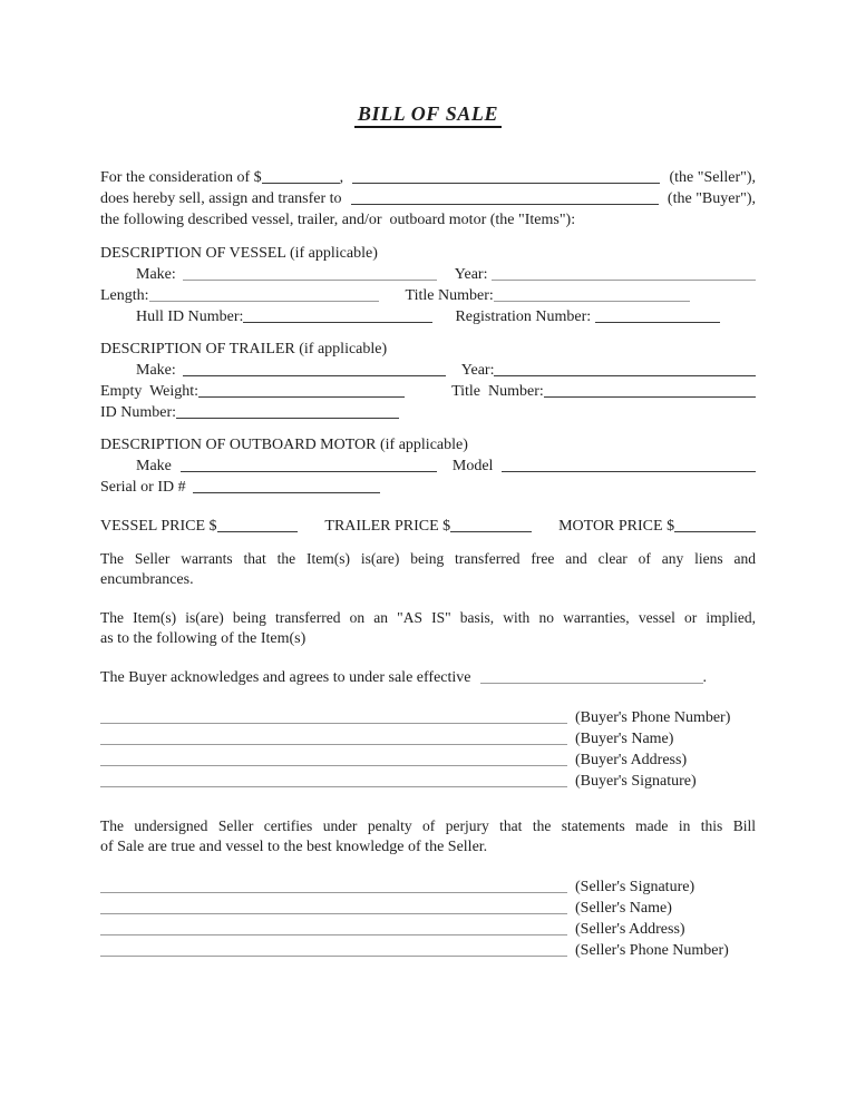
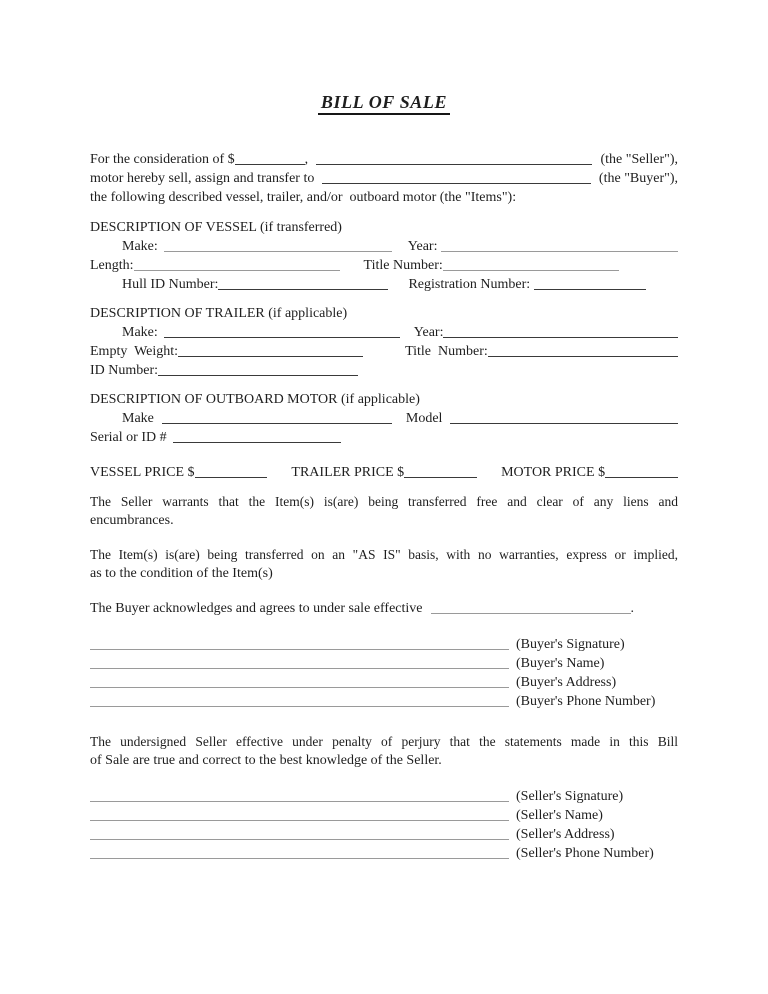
  BILL OF SALE
  For the consideration of $
  ,
  (the "Seller"),
- does hereby sell, assign and transfer to
+ motor hereby sell, assign and transfer to
  (the "Buyer"),
  the following described vessel, trailer, and/or outboard motor (the "Items"):
- DESCRIPTION OF VESSEL (if applicable)
+ DESCRIPTION OF VESSEL (if transferred)
  Make:
  Year:
  Length:
  Title Number:
  Hull ID Number:
  Registration Number:
  DESCRIPTION OF TRAILER (if applicable)
  Make:
  Year:
  Empty Weight:
  Title Number:
  ID Number:
  DESCRIPTION OF OUTBOARD MOTOR (if applicable)
  Make
  Model
  Serial or ID #
  VESSEL PRICE $
  TRAILER PRICE $
  MOTOR PRICE $
  The Seller warrants that the Item(s) is(are) being transferred free and clear of any liens and
  encumbrances.
- The Item(s) is(are) being transferred on an "AS IS" basis, with no warranties, vessel or implied,
+ The Item(s) is(are) being transferred on an "AS IS" basis, with no warranties, express or implied,
- as to the following of the Item(s)
+ as to the condition of the Item(s)
  The Buyer acknowledges and agrees to under sale effective
  .
- (Buyer's Phone Number)
+ (Buyer's Signature)
  (Buyer's Name)
  (Buyer's Address)
- (Buyer's Signature)
+ (Buyer's Phone Number)
- The undersigned Seller certifies under penalty of perjury that the statements made in this Bill
+ The undersigned Seller effective under penalty of perjury that the statements made in this Bill
- of Sale are true and vessel to the best knowledge of the Seller.
+ of Sale are true and correct to the best knowledge of the Seller.
  (Seller's Signature)
  (Seller's Name)
  (Seller's Address)
  (Seller's Phone Number)
